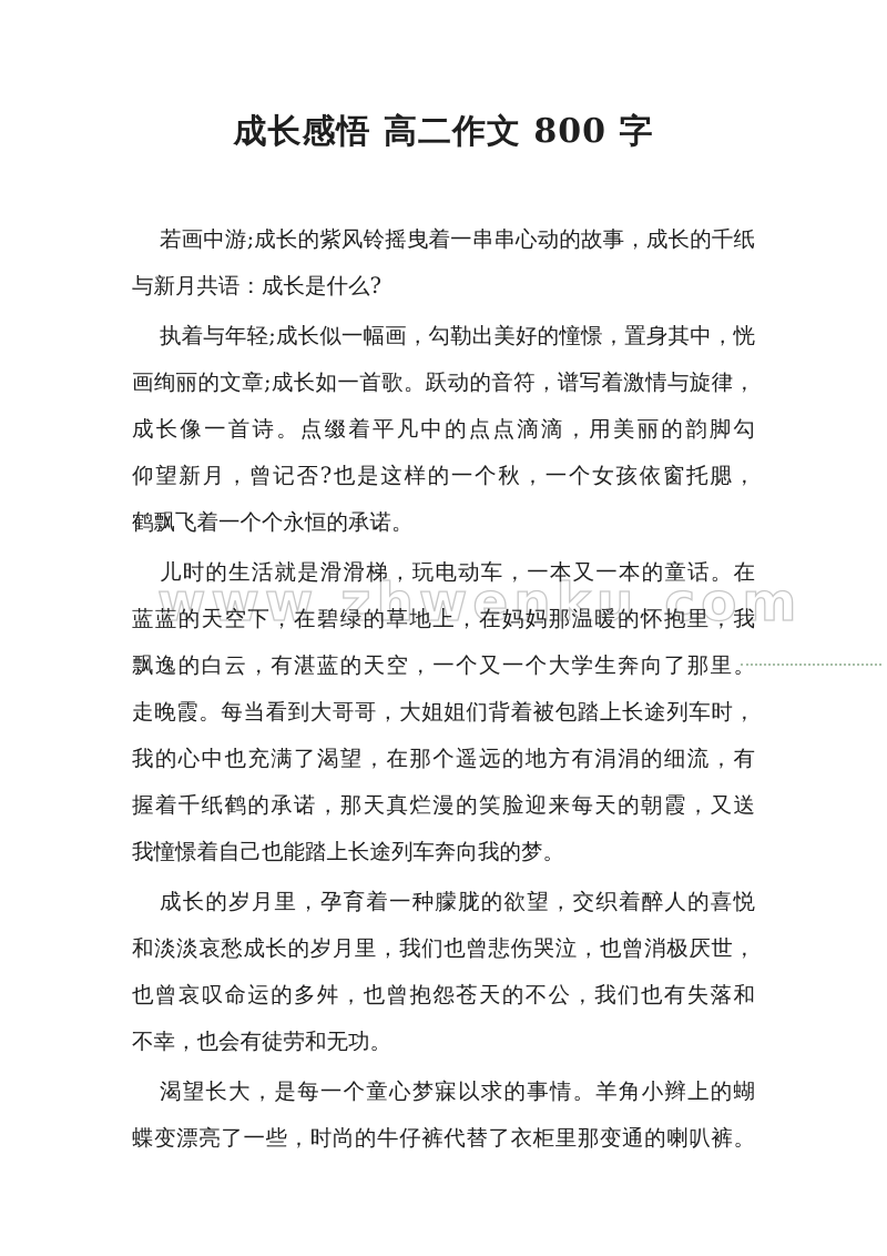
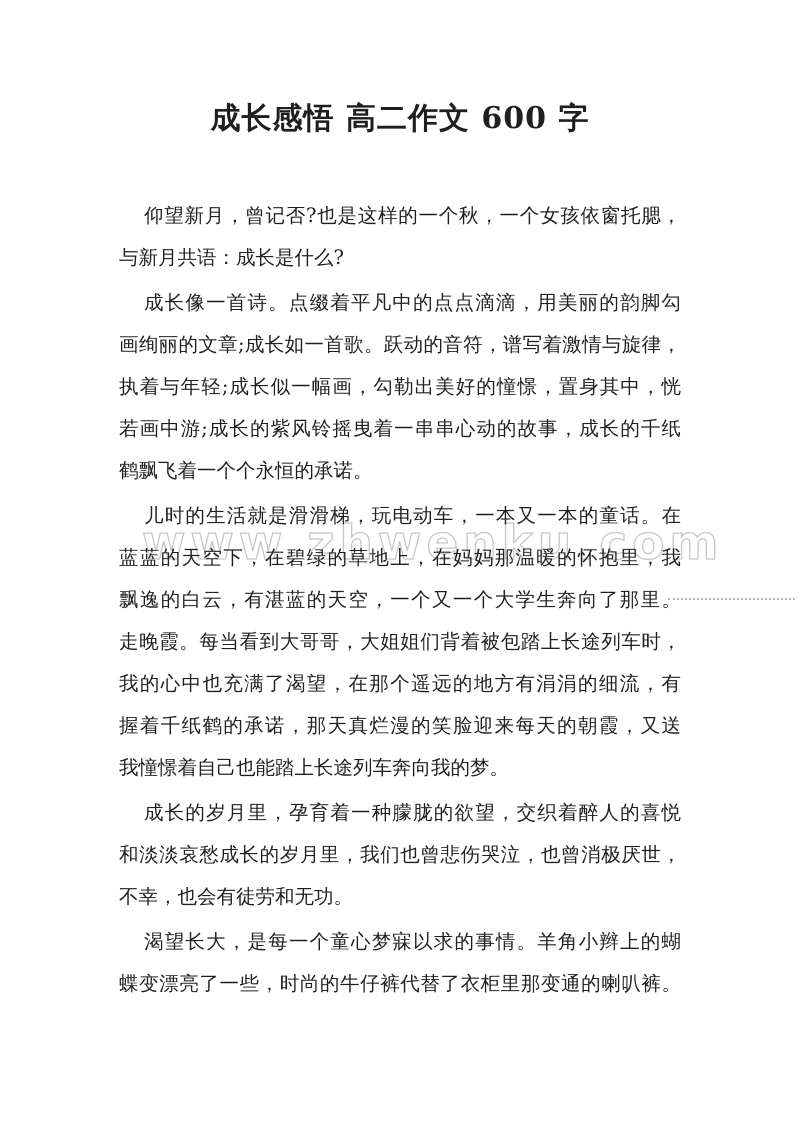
- 成长感悟 高二作文 800 字
+ 成长感悟 高二作文 600 字
  www.zhwenku.com
- 若画中游;成长的紫风铃摇曳着一串串心动的故事，成长的千纸
+ 仰望新月，曾记否?也是这样的一个秋，一个女孩依窗托腮，
  与新月共语：成长是什么?
- 执着与年轻;成长似一幅画，勾勒出美好的憧憬，置身其中，恍
+ 成长像一首诗。点缀着平凡中的点点滴滴，用美丽的韵脚勾
  画绚丽的文章;成长如一首歌。跃动的音符，谱写着激情与旋律，
- 成长像一首诗。点缀着平凡中的点点滴滴，用美丽的韵脚勾
+ 执着与年轻;成长似一幅画，勾勒出美好的憧憬，置身其中，恍
- 仰望新月，曾记否?也是这样的一个秋，一个女孩依窗托腮，
+ 若画中游;成长的紫风铃摇曳着一串串心动的故事，成长的千纸
  鹤飘飞着一个个永恒的承诺。
  儿时的生活就是滑滑梯，玩电动车，一本又一本的童话。在
  蓝蓝的天空下，在碧绿的草地上，在妈妈那温暖的怀抱里，我
  飘逸的白云，有湛蓝的天空，一个又一个大学生奔向了那里。
  走晚霞。每当看到大哥哥，大姐姐们背着被包踏上长途列车时，
  我的心中也充满了渴望，在那个遥远的地方有涓涓的细流，有
  握着千纸鹤的承诺，那天真烂漫的笑脸迎来每天的朝霞，又送
  我憧憬着自己也能踏上长途列车奔向我的梦。
  成长的岁月里，孕育着一种朦胧的欲望，交织着醉人的喜悦
  和淡淡哀愁成长的岁月里，我们也曾悲伤哭泣，也曾消极厌世，
- 也曾哀叹命运的多舛，也曾抱怨苍天的不公，我们也有失落和
  不幸，也会有徒劳和无功。
  渴望长大，是每一个童心梦寐以求的事情。羊角小辫上的蝴
  蝶变漂亮了一些，时尚的牛仔裤代替了衣柜里那变通的喇叭裤。
